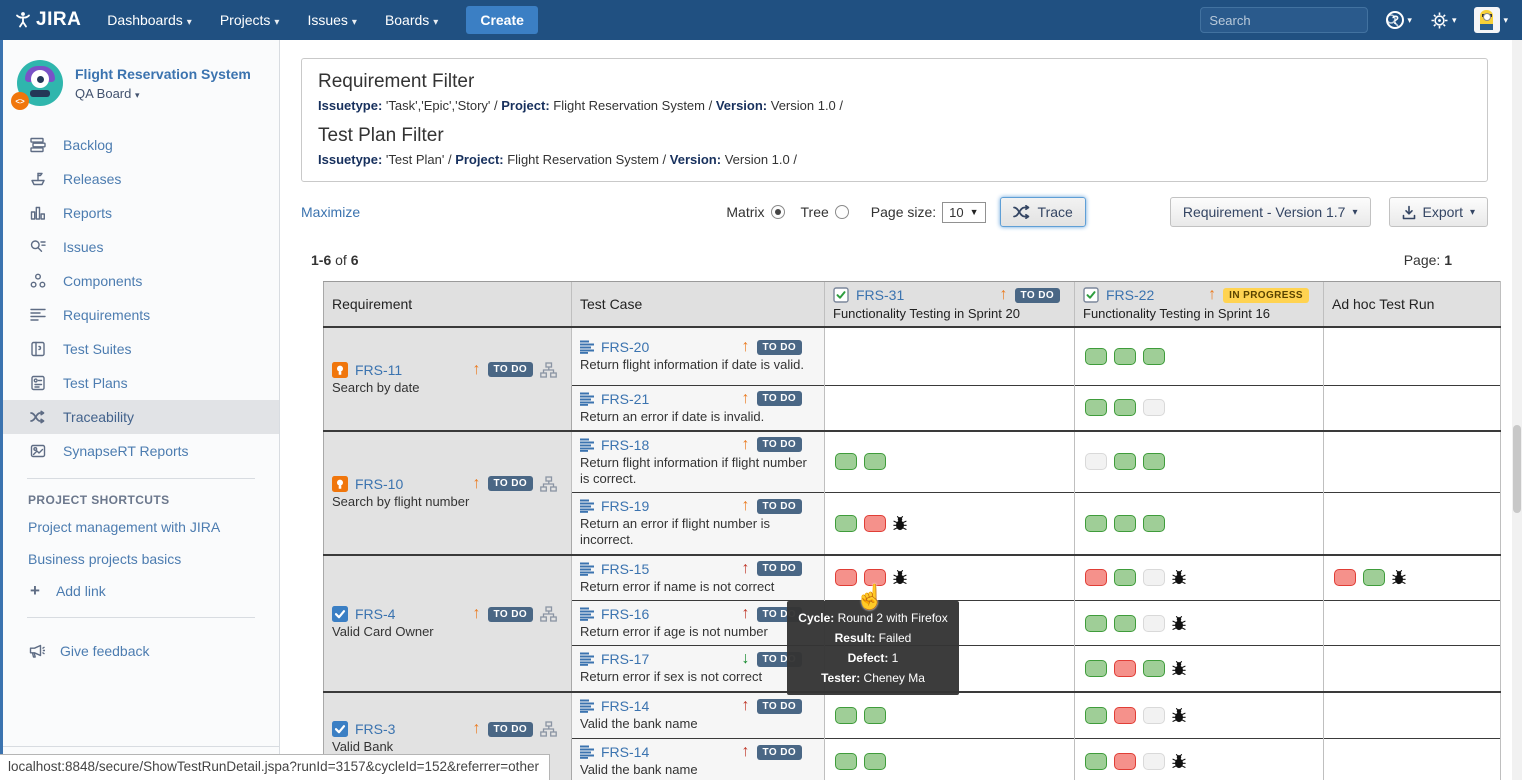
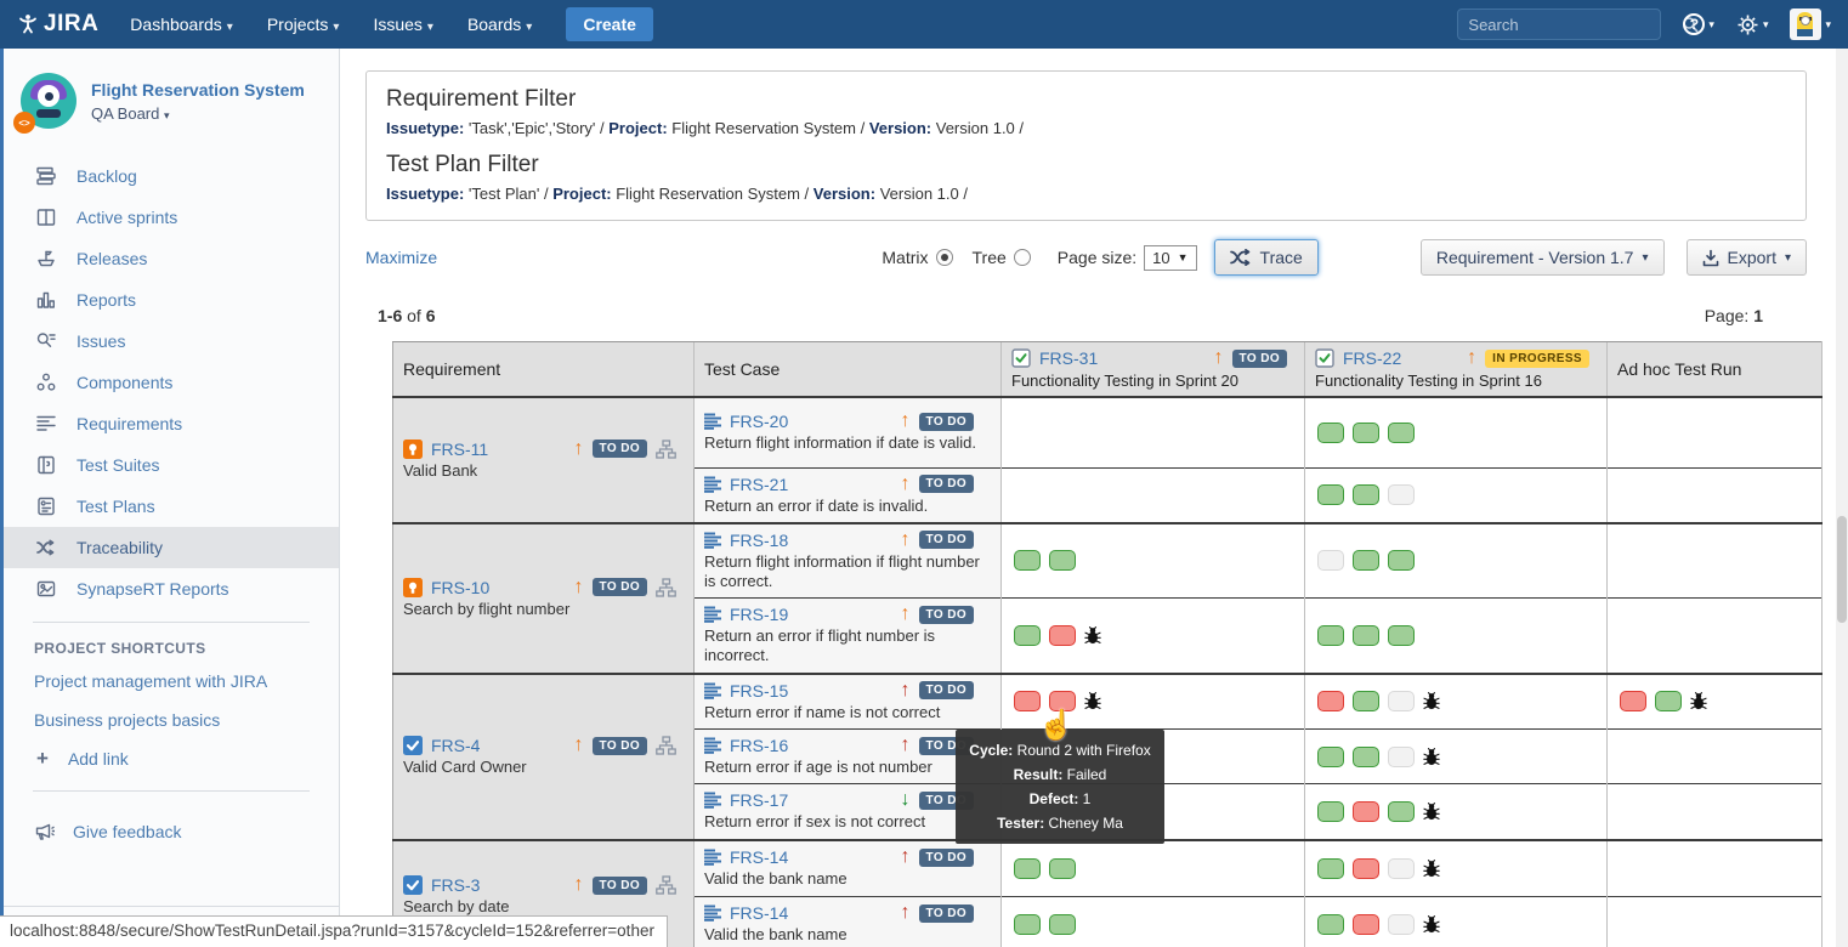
  JIRA
  Dashboards ▾
  Projects ▾
  Issues ▾
  Boards ▾
  Create
  Search
  ?
  ▾
  ▾
  ▾
  <>
  Flight Reservation System
  QA Board ▾
  Backlog
+ Active sprints
  Releases
  Reports
  Issues
  Components
  Requirements
  Test Suites
  Test Plans
  Traceability
  SynapseRT Reports
  PROJECT SHORTCUTS
  Project management with JIRA
  Business projects basics
  +
  Add link
  Give feedback
  Requirement Filter
  Issuetype: 'Task','Epic','Story' / Project: Flight Reservation System / Version: Version 1.0 /
  Test Plan Filter
  Issuetype: 'Test Plan' / Project: Flight Reservation System / Version: Version 1.0 /
  Maximize
  Matrix
  Tree
  Page size:
  10
  ▼
  Trace
  Requirement - Version 1.7
  ▾
  Export
  ▾
  1-6 of 6
  Page: 1
  Requirement	Test Case	FRS-31 ↑ TO DO Functionality Testing in Sprint 20	FRS-22 ↑ IN PROGRESS Functionality Testing in Sprint 16	Ad hoc Test Run
- FRS-11 ↑ TO DO Search by date	FRS-20 ↑ TO DO Return flight information if date is valid.
+ FRS-11 ↑ TO DO Valid Bank	FRS-20 ↑ TO DO Return flight information if date is valid.
  FRS-21 ↑ TO DO Return an error if date is invalid.
  FRS-10 ↑ TO DO Search by flight number	FRS-18 ↑ TO DO Return flight information if flight number is correct.
  FRS-19 ↑ TO DO Return an error if flight number is incorrect.
  FRS-4 ↑ TO DO Valid Card Owner	FRS-15 ↑ TO DO Return error if name is not correct
  FRS-16 ↑ TO D Return error if age is not number
  FRS-17 ↓ TO D Return error if sex is not correct
- FRS-3 ↑ TO DO Valid Bank	FRS-14 ↑ TO DO Valid the bank name
+ FRS-3 ↑ TO DO Search by date	FRS-14 ↑ TO DO Valid the bank name
  FRS-14 ↑ TO DO Valid the bank name
  ☝
  Cycle: Round 2 with Firefox
  Result: Failed
  Defect: 1
  Tester: Cheney Ma
  localhost:8848/secure/ShowTestRunDetail.jspa?runId=3157&cycleId=152&referrer=other
